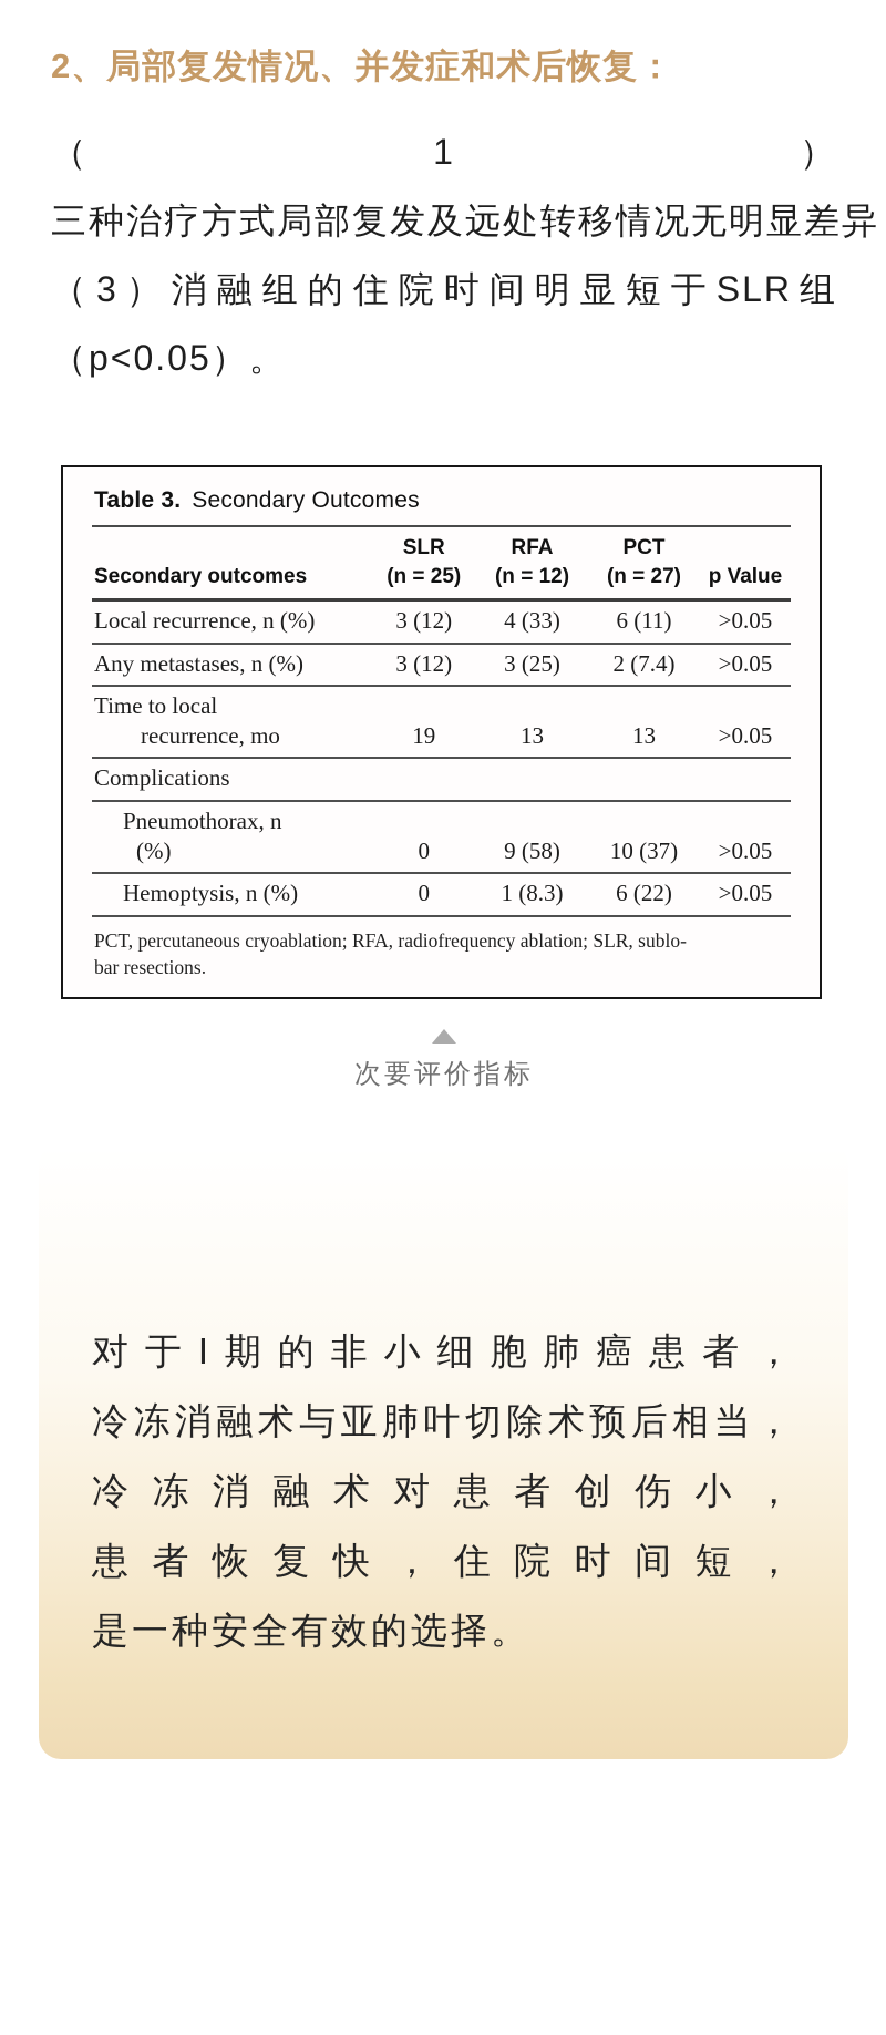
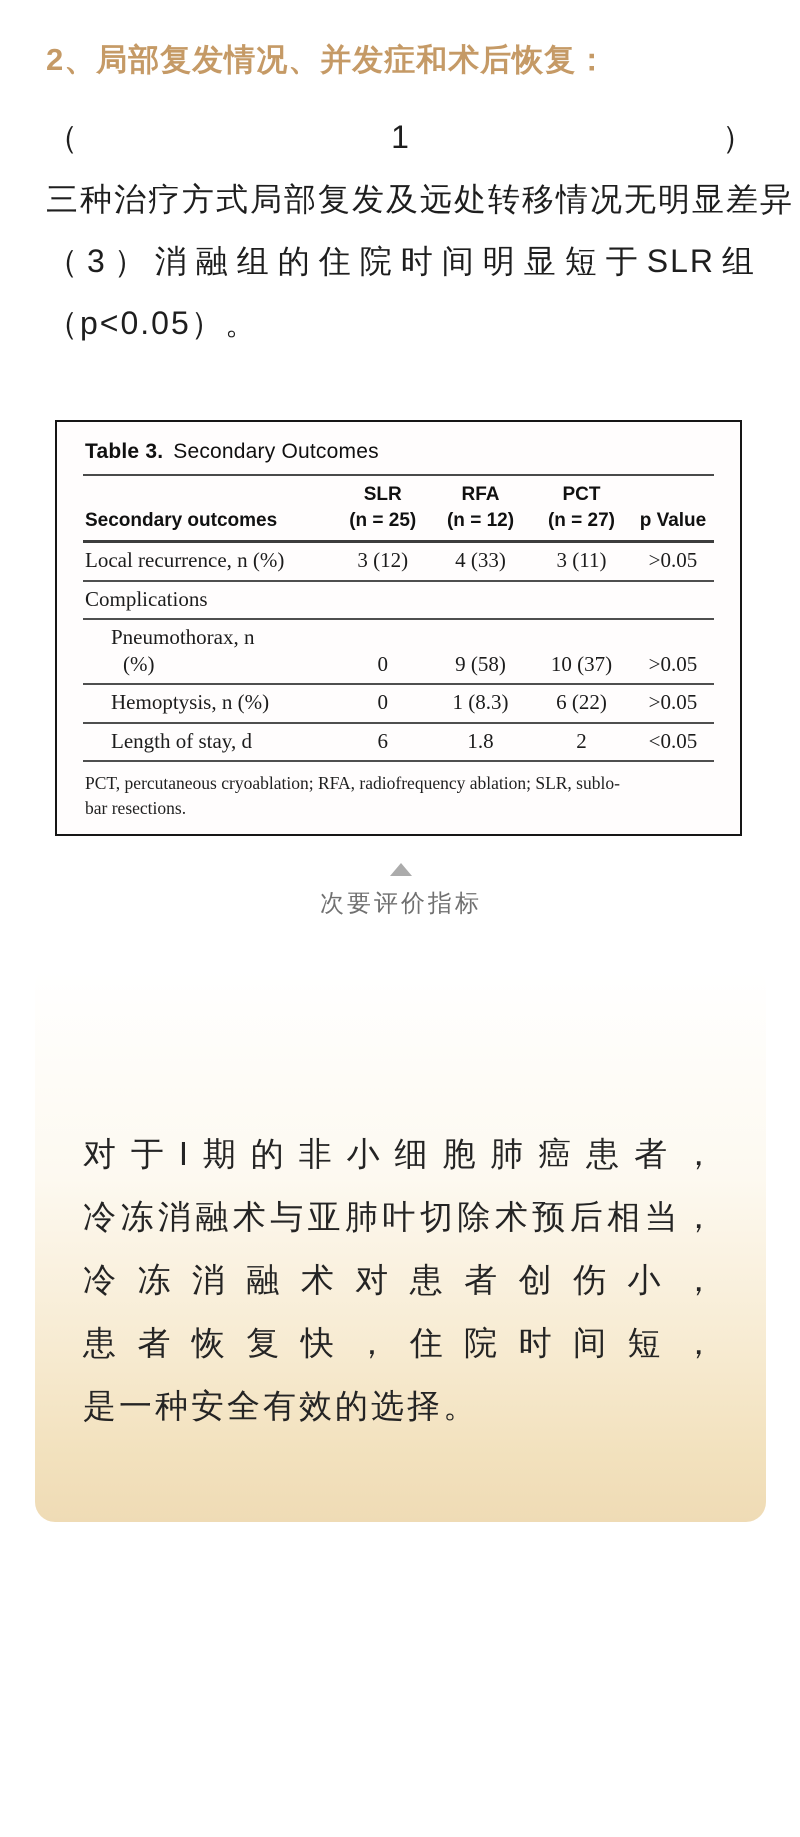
  2、局部复发情况、并发症和术后恢复：
  （1）三种治疗方式局部复发及远处转移情况无明显差异
  （3）消融组的住院时间明显短于SLR组（p<0.05）。
  Table 3. Secondary Outcomes
  Secondary outcomes	SLR (n = 25)	RFA (n = 12)	PCT (n = 27)	p Value
- Local recurrence, n (%)	3 (12)	4 (33)	6 (11)	>0.05
+ Local recurrence, n (%)	3 (12)	4 (33)	3 (11)	>0.05
- Any metastases, n (%)	3 (12)	3 (25)	2 (7.4)	>0.05
- Time to localrecurrence, mo	19	13	13	>0.05
  Complications
  Pneumothorax, n(%)	0	9 (58)	10 (37)	>0.05
  Hemoptysis, n (%)	0	1 (8.3)	6 (22)	>0.05
+ Length of stay, d	6	1.8	2	<0.05
  PCT, percutaneous cryoablation; RFA, radiofrequency ablation; SLR, sublo-
  bar resections.
  次要评价指标
  对于I期的非小细胞肺癌患者，冷冻消融术与亚肺叶切除术预后相当，冷冻消融术对患者创伤小，患者恢复快，住院时间短，是一种安全有效的选择。
